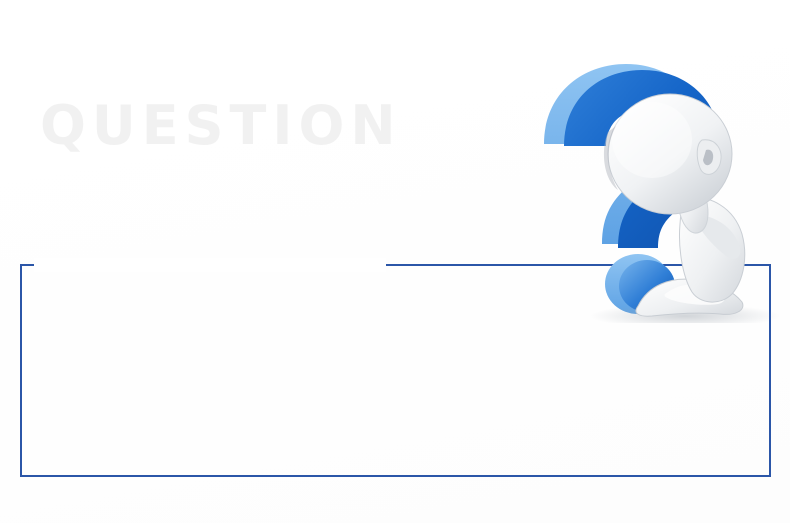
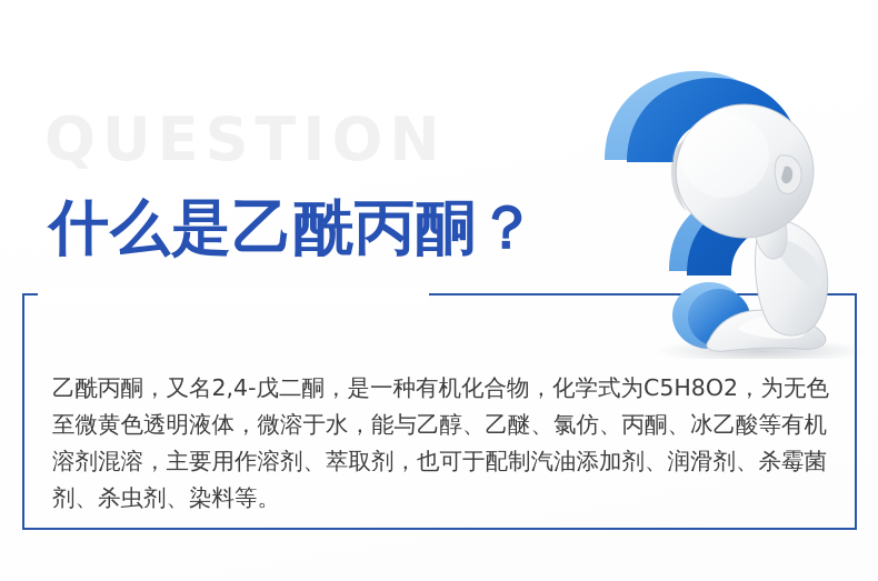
+ 什么是乙酰丙酮？
+ 乙酰丙酮，又名2,4-戊二酮，是一种有机化合物，化学式为C5H8O2，为无色至微黄色透明液体，微溶于水，能与乙醇、乙醚、氯仿、丙酮、冰乙酸等有机溶剂混溶，主要用作溶剂、萃取剂，也可于配制汽油添加剂、润滑剂、杀霉菌剂、杀虫剂、染料等。
